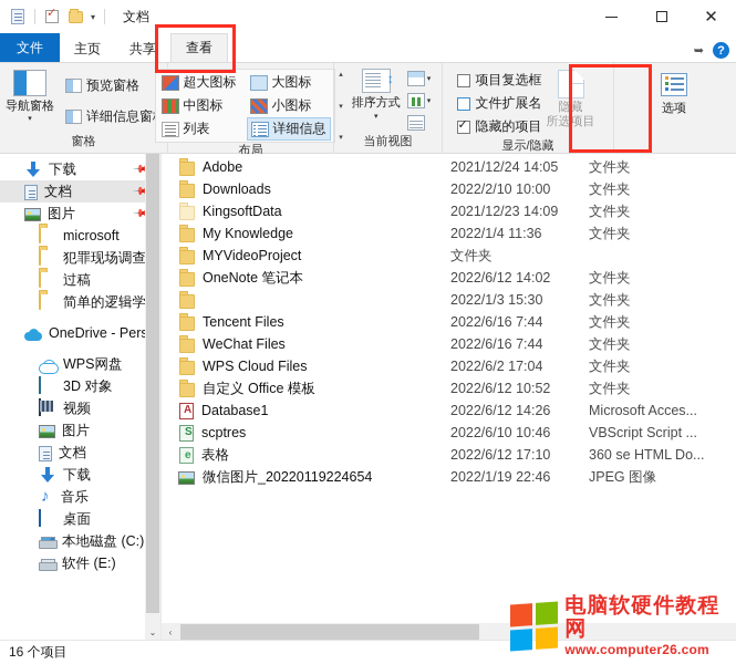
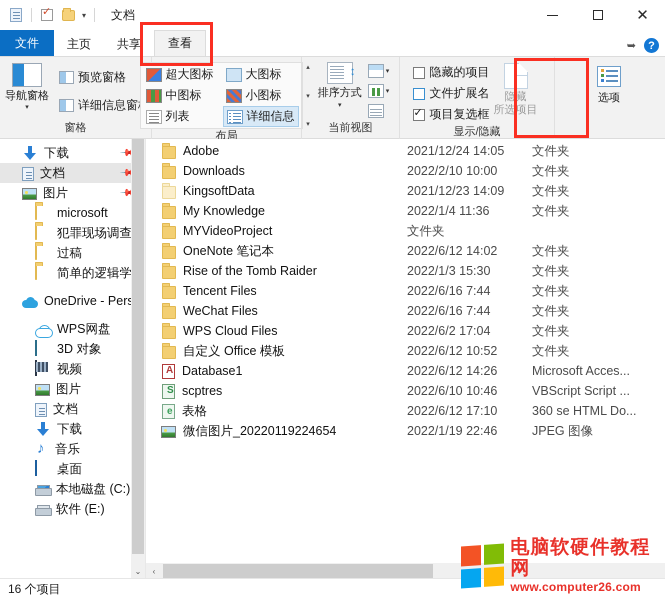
  ▾
  文档
  ✕
  文件
  主页
  共享
  查看
  ➥
  ?
  导航窗格
  预览窗格
  详细信息窗
  窗格
  超大图标
  大图标
  中图标
  小图标
  列表
  详细信息
  布局
  ↕
  排序方式
  当前视图
- 项目复选框
+ 隐藏的项目
  文件扩展名
- 隐藏的项目
+ 项目复选框
  隐藏
  所选项目
  显示/隐藏
  选项
  下载
  文档
  图片
  microsoft
  犯罪现场调查
  过稿
  简单的逻辑学
  OneDrive - Per
  WPS网盘
  3D 对象
  视频
  图片
  文档
  下载
  音乐
  桌面
  本地磁盘 (C:)
  软件 (E:)
  ⌄
  Adobe
  2021/12/24 14:05
  文件夹
  Downloads
  2022/2/10 10:00
  文件夹
  KingsoftData
  2021/12/23 14:09
  文件夹
  My Knowledge
  2022/1/4 11:36
  文件夹
  MYVideoProject
  文件夹
  OneNote 笔记本
  2022/6/12 14:02
  文件夹
+ Rise of the Tomb Raider
  2022/1/3 15:30
  文件夹
  Tencent Files
  2022/6/16 7:44
  文件夹
  WeChat Files
  2022/6/16 7:44
  文件夹
  WPS Cloud Files
  2022/6/2 17:04
  文件夹
  自定义 Office 模板
  2022/6/12 10:52
  文件夹
  Database1
  2022/6/12 14:26
  Microsoft Acces...
  scptres
  2022/6/10 10:46
  VBScript Script ...
  表格
  2022/6/12 17:10
  360 se HTML Do...
  微信图片_20220119224654
  2022/1/19 22:46
  JPEG 图像
  ‹
  16 个项目
  电脑软硬件教程网
  www.computer26.com
